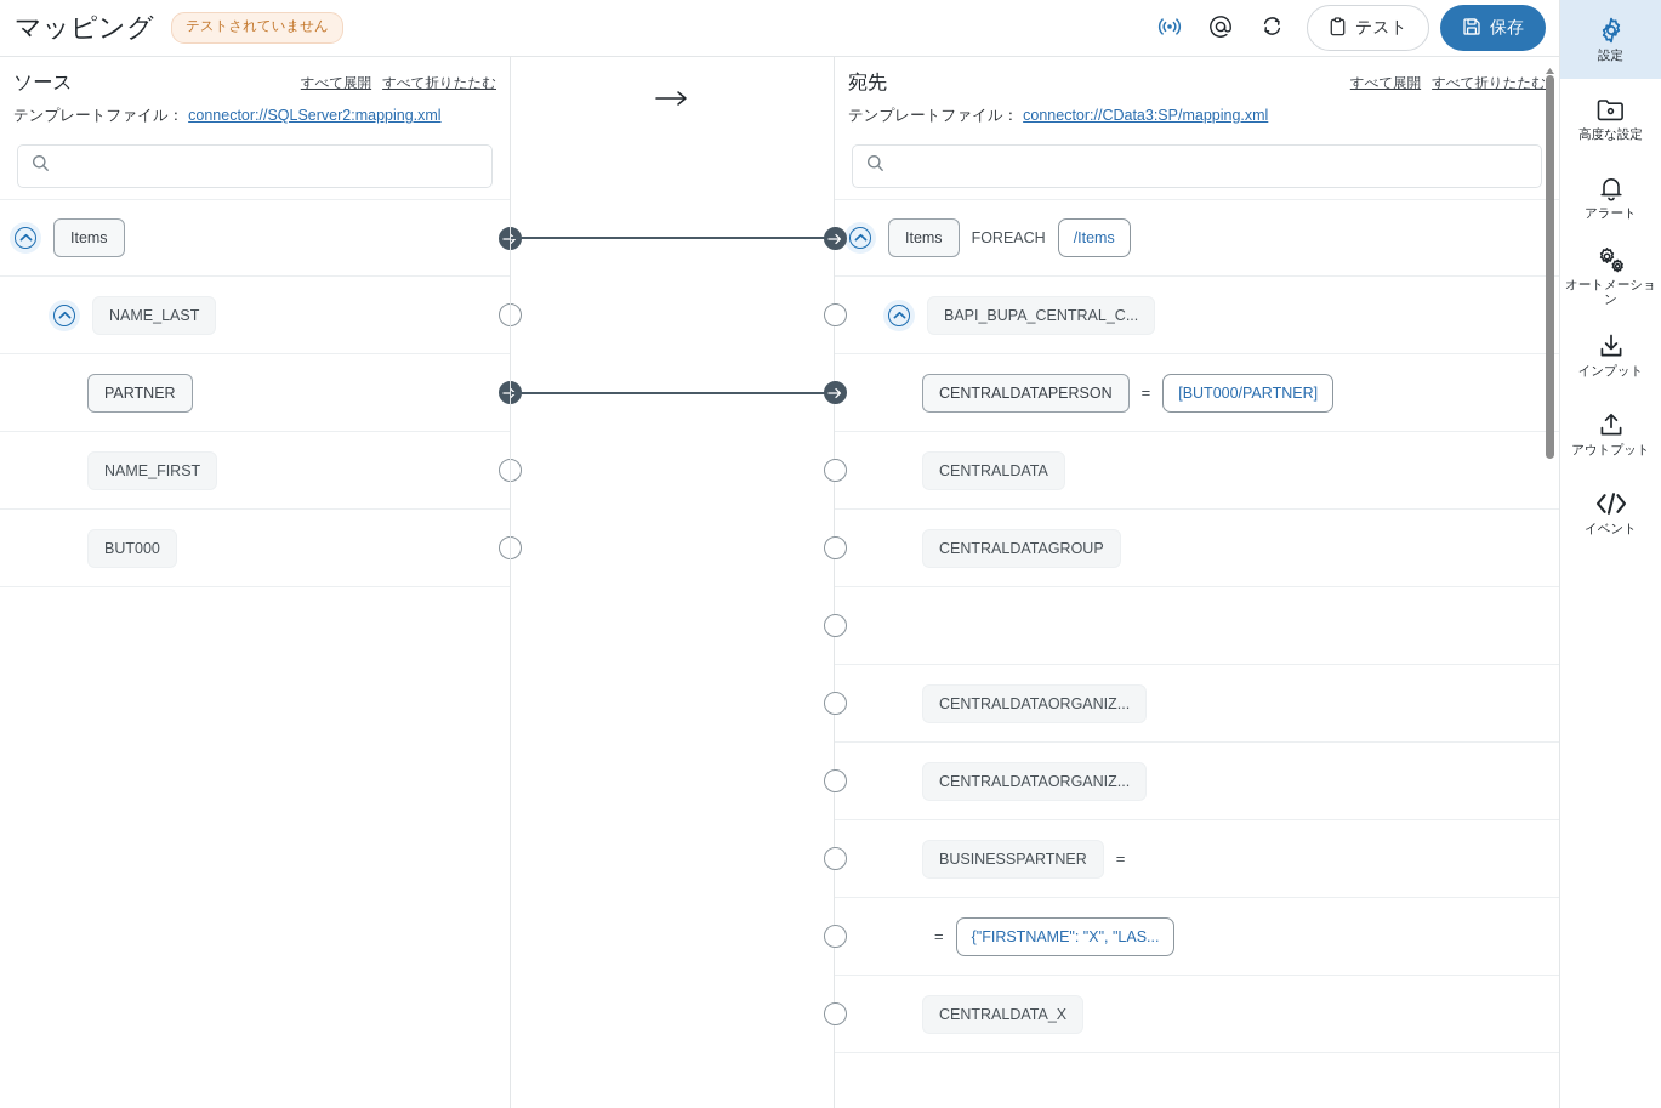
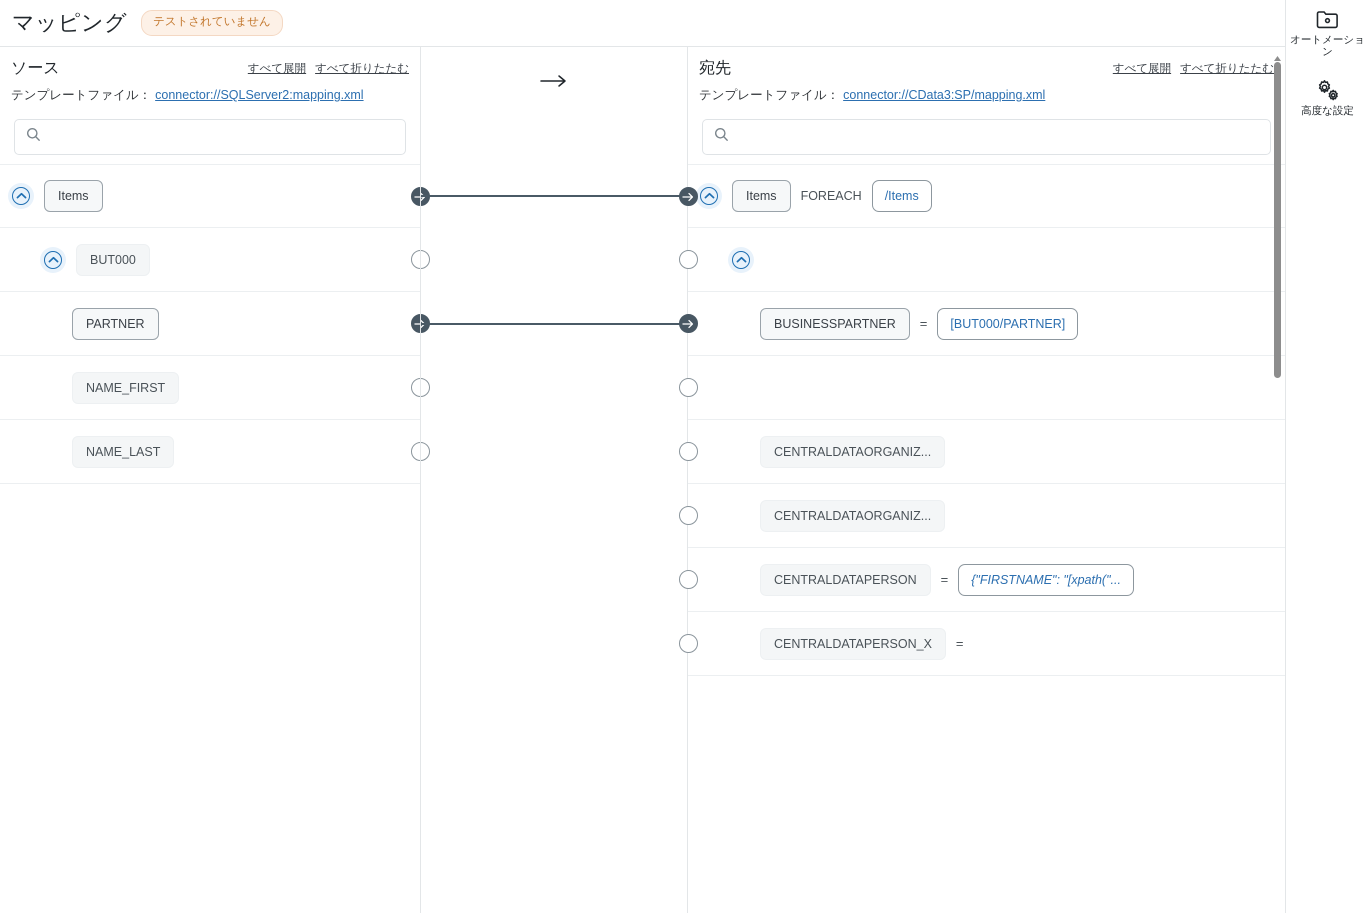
  マッピング
  テストされていません
- テスト
- 保存
  ソース
  すべて展開
  すべて折りたたむ
  テンプレートファイル：
  connector://SQLServer2:mapping.xml
  Items
- NAME_LAST
+ BUT000
  PARTNER
  NAME_FIRST
- BUT000
+ NAME_LAST
  宛先
  すべて展開
  すべて折りたたむ
  テンプレートファイル：
  connector://CData3:SP/mapping.xml
  Items
  FOREACH
  /Items
- BAPI_BUPA_CENTRAL_C...
- CENTRALDATAPERSON
+ BUSINESSPARTNER
  =
  [BUT000/PARTNER]
- CENTRALDATA
- CENTRALDATAGROUP
  CENTRALDATAORGANIZ...
  CENTRALDATAORGANIZ...
- BUSINESSPARTNER
+ CENTRALDATAPERSON
  =
+ {"FIRSTNAME": "[xpath("...
+ CENTRALDATAPERSON_X
  =
- {"FIRSTNAME": "X", "LAS...
- CENTRALDATA_X
- 設定
- 高度な設定
+ オートメーション
- アラート
- オートメーション
+ 高度な設定
- インプット
- アウトプット
- イベント
